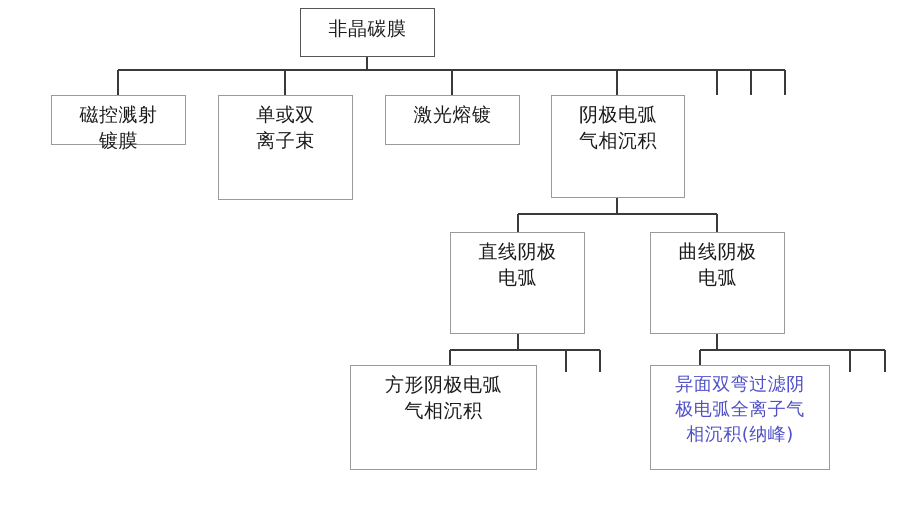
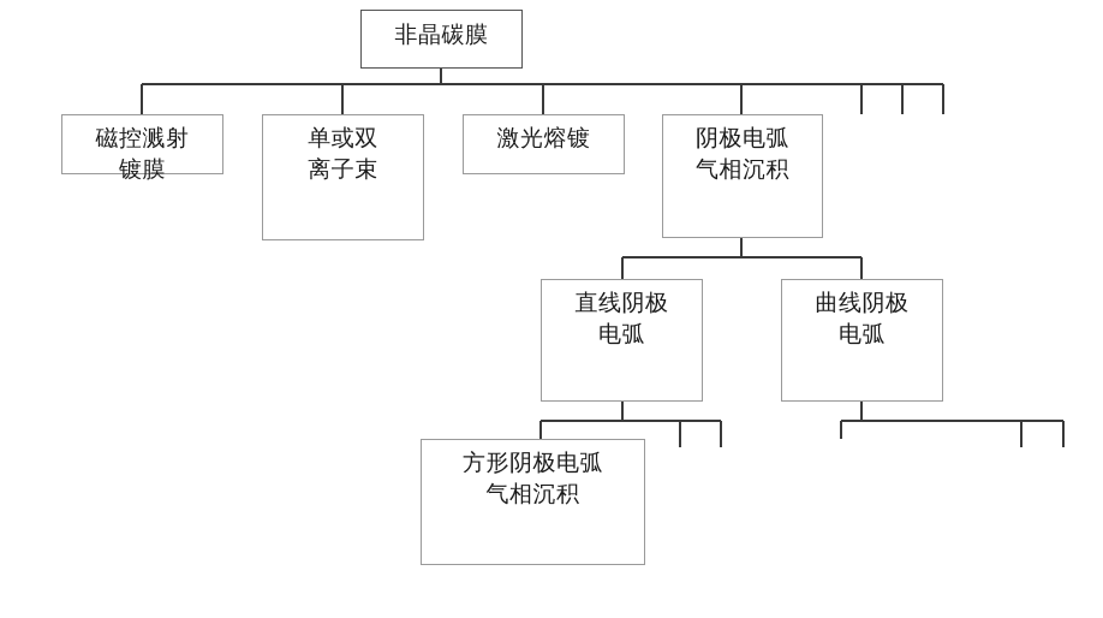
  非晶碳膜
  磁控溅射
  镀膜
  单或双
  离子束
  激光熔镀
  阴极电弧
  气相沉积
  直线阴极
  电弧
  曲线阴极
  电弧
  方形阴极电弧
  气相沉积
- 异面双弯过滤阴
- 极电弧全离子气
- 相沉积(纳峰)
